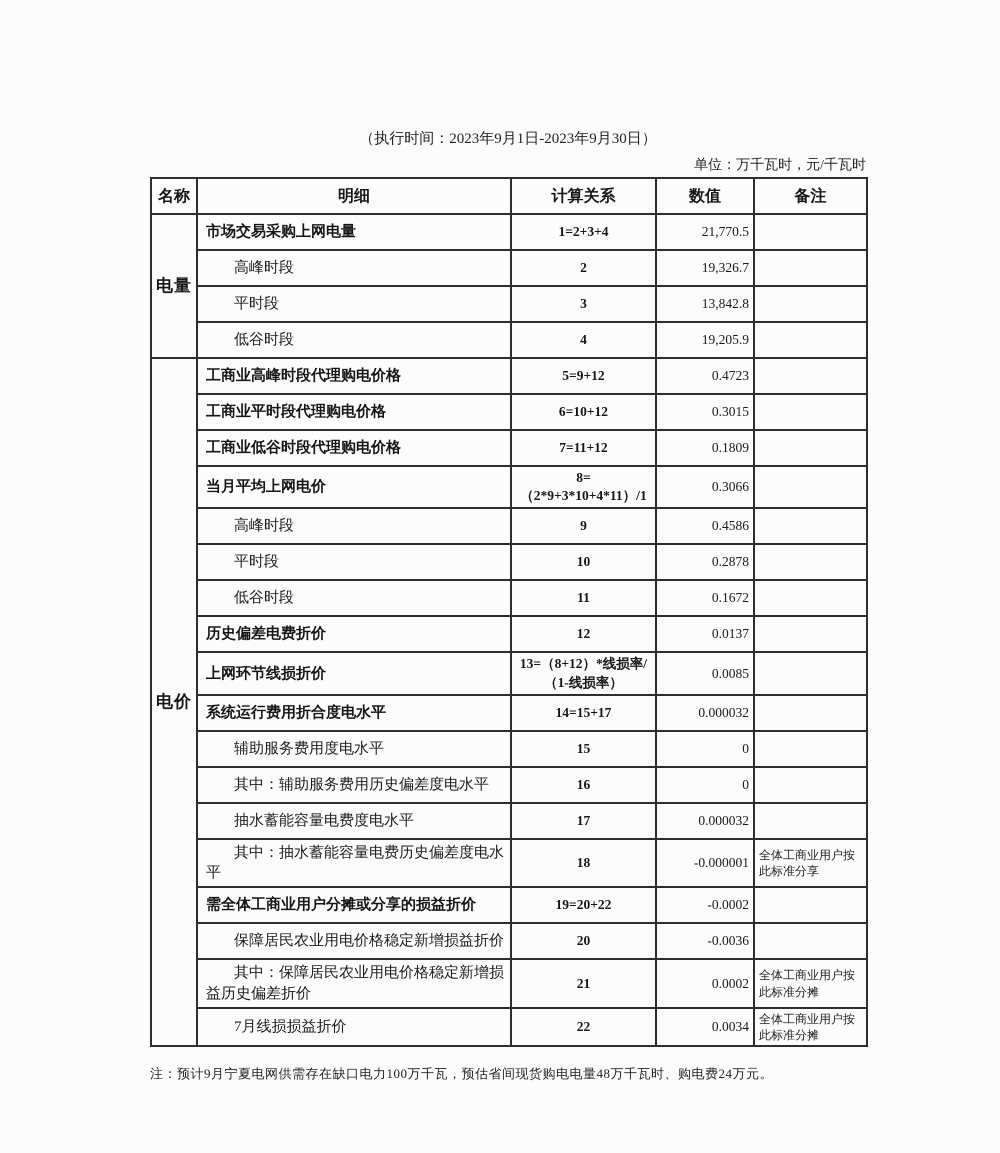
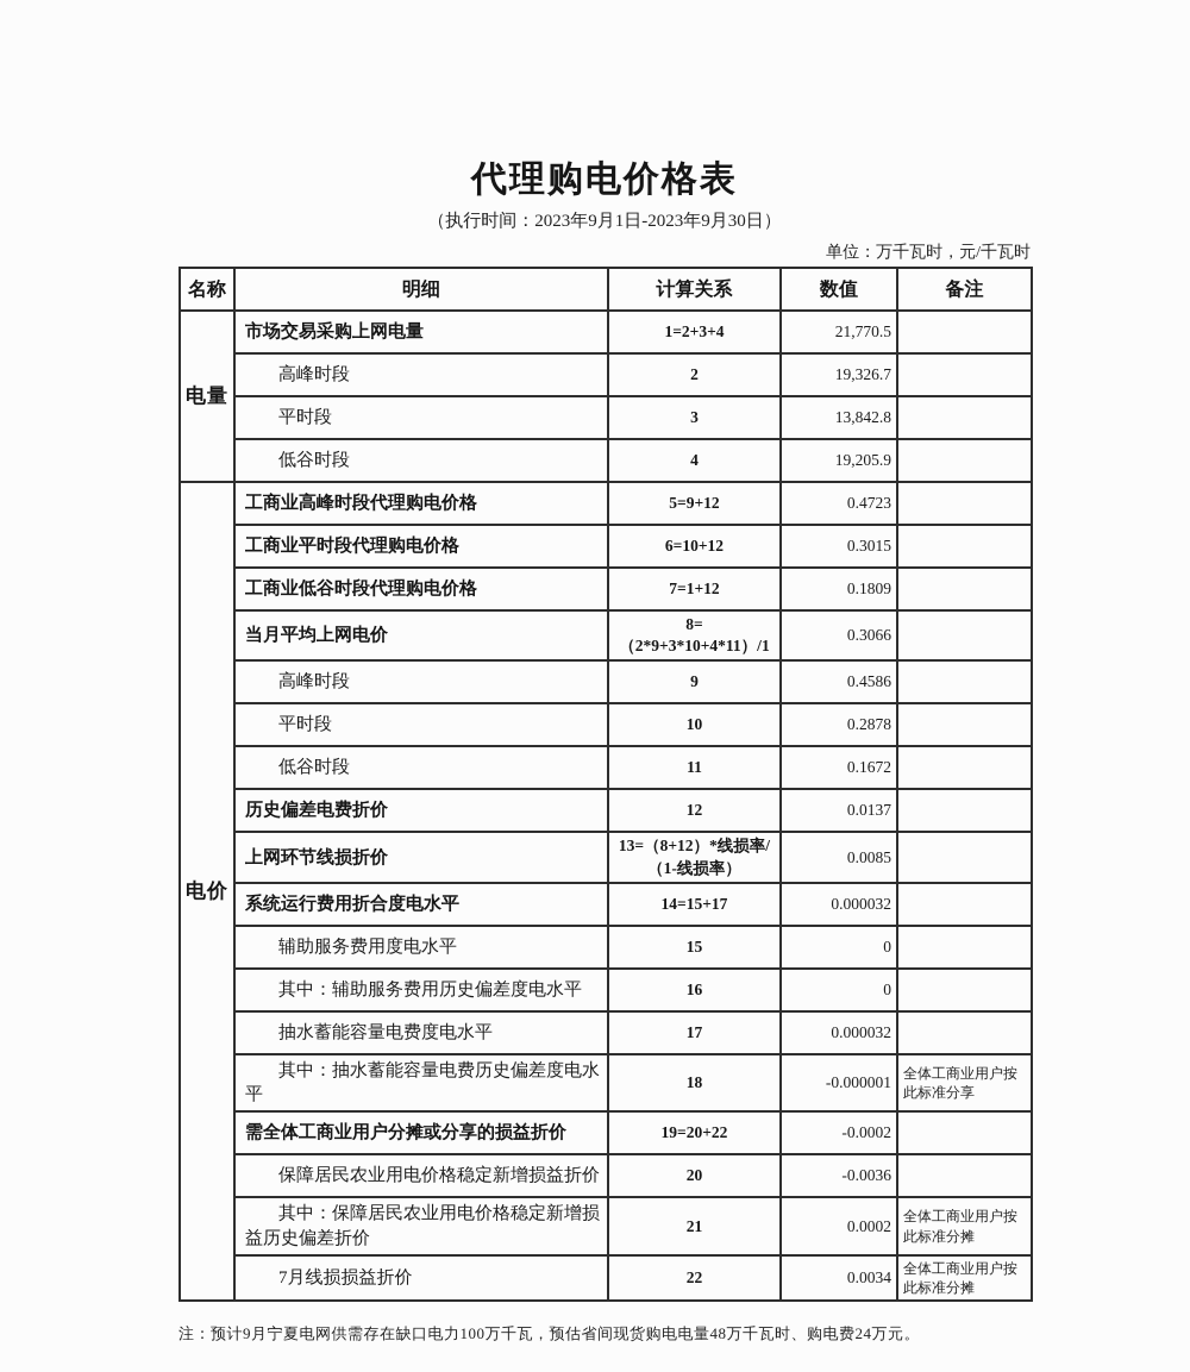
+ 代理购电价格表
  （执行时间：2023年9月1日-2023年9月30日）
  单位：万千瓦时，元/千瓦时
  名称	明细	计算关系	数值	备注
  电量	市场交易采购上网电量	1=2+3+4	21,770.5
  高峰时段	2	19,326.7
  平时段	3	13,842.8
  低谷时段	4	19,205.9
  电价	工商业高峰时段代理购电价格	5=9+12	0.4723
  工商业平时段代理购电价格	6=10+12	0.3015
- 工商业低谷时段代理购电价格	7=11+12	0.1809
+ 工商业低谷时段代理购电价格	7=1+12	0.1809
  当月平均上网电价	8=（2*9+3*10+4*11）/1	0.3066
  高峰时段	9	0.4586
  平时段	10	0.2878
  低谷时段	11	0.1672
  历史偏差电费折价	12	0.0137
  上网环节线损折价	13=（8+12）*线损率/（1-线损率）	0.0085
  系统运行费用折合度电水平	14=15+17	0.000032
  辅助服务费用度电水平	15	0
  其中：辅助服务费用历史偏差度电水平	16	0
  抽水蓄能容量电费度电水平	17	0.000032
  其中：抽水蓄能容量电费历史偏差度电水平	18	-0.000001	全体工商业用户按此标准分享
  需全体工商业用户分摊或分享的损益折价	19=20+22	-0.0002
  保障居民农业用电价格稳定新增损益折价	20	-0.0036
  其中：保障居民农业用电价格稳定新增损益历史偏差折价	21	0.0002	全体工商业用户按此标准分摊
  7月线损损益折价	22	0.0034	全体工商业用户按此标准分摊
  注：预计9月宁夏电网供需存在缺口电力100万千瓦，预估省间现货购电电量48万千瓦时、购电费24万元。
